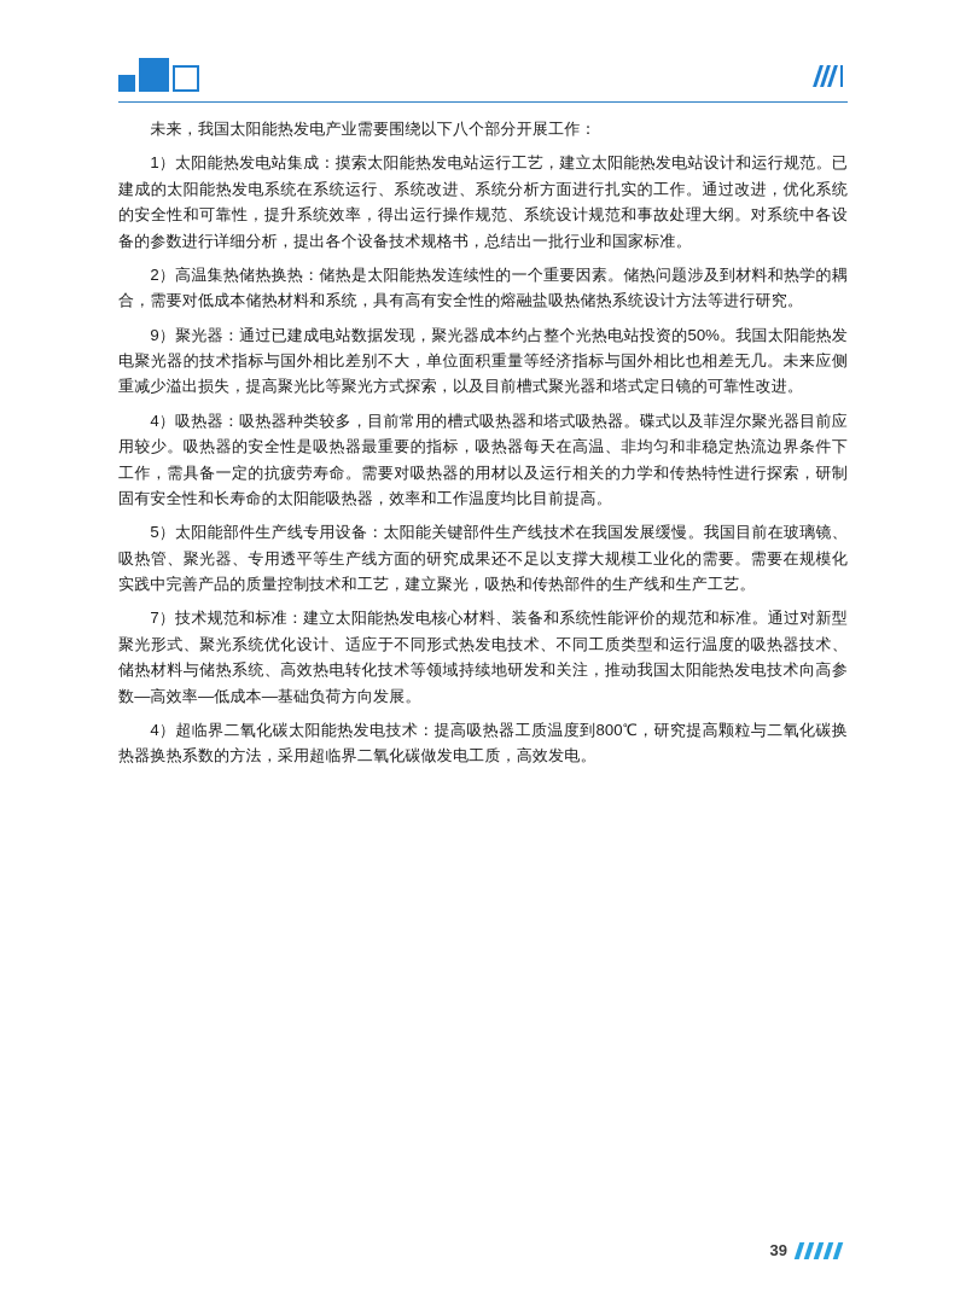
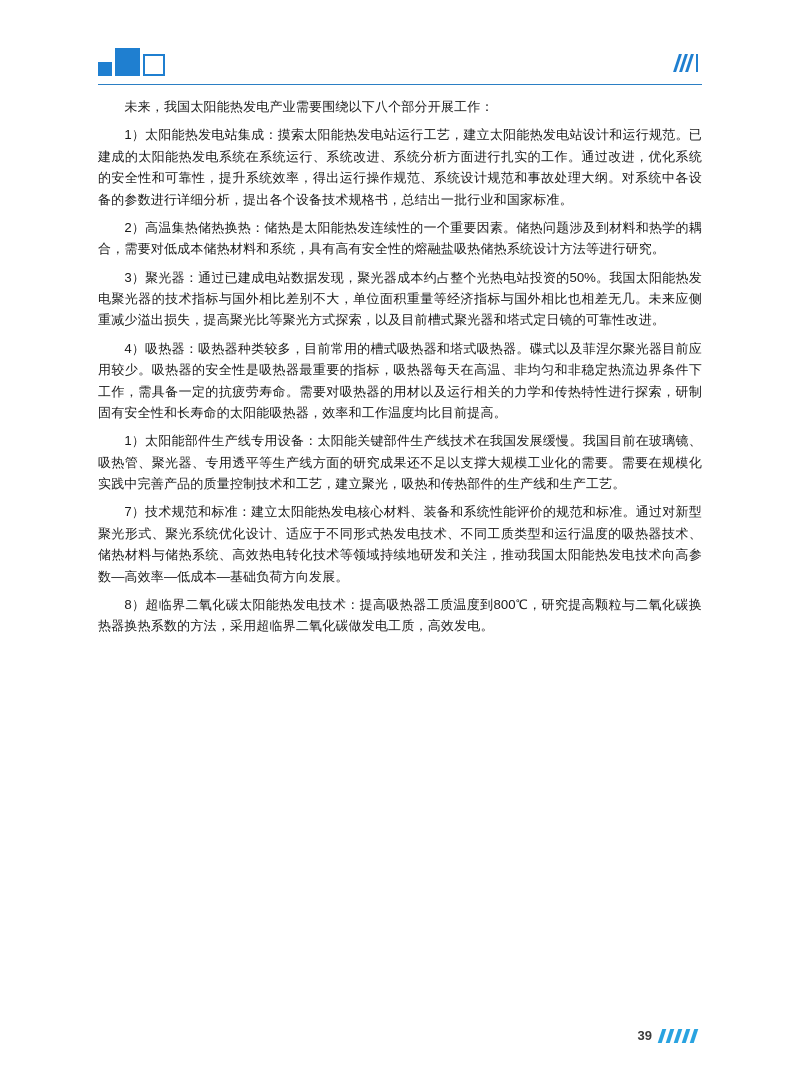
  未来，我国太阳能热发电产业需要围绕以下八个部分开展工作：
  1）太阳能热发电站集成：摸索太阳能热发电站运行工艺，建立太阳能热发电站设计和运行规范。已建成的太阳能热发电系统在系统运行、系统改进、系统分析方面进行扎实的工作。通过改进，优化系统的安全性和可靠性，提升系统效率，得出运行操作规范、系统设计规范和事故处理大纲。对系统中各设备的参数进行详细分析，提出各个设备技术规格书，总结出一批行业和国家标准。
  2）高温集热储热换热：储热是太阳能热发连续性的一个重要因素。储热问题涉及到材料和热学的耦合，需要对低成本储热材料和系统，具有高有安全性的熔融盐吸热储热系统设计方法等进行研究。
- 9）聚光器：通过已建成电站数据发现，聚光器成本约占整个光热电站投资的50%。我国太阳能热发电聚光器的技术指标与国外相比差别不大，单位面积重量等经济指标与国外相比也相差无几。未来应侧重减少溢出损失，提高聚光比等聚光方式探索，以及目前槽式聚光器和塔式定日镜的可靠性改进。
+ 3）聚光器：通过已建成电站数据发现，聚光器成本约占整个光热电站投资的50%。我国太阳能热发电聚光器的技术指标与国外相比差别不大，单位面积重量等经济指标与国外相比也相差无几。未来应侧重减少溢出损失，提高聚光比等聚光方式探索，以及目前槽式聚光器和塔式定日镜的可靠性改进。
  4）吸热器：吸热器种类较多，目前常用的槽式吸热器和塔式吸热器。碟式以及菲涅尔聚光器目前应用较少。吸热器的安全性是吸热器最重要的指标，吸热器每天在高温、非均匀和非稳定热流边界条件下工作，需具备一定的抗疲劳寿命。需要对吸热器的用材以及运行相关的力学和传热特性进行探索，研制固有安全性和长寿命的太阳能吸热器，效率和工作温度均比目前提高。
- 5）太阳能部件生产线专用设备：太阳能关键部件生产线技术在我国发展缓慢。我国目前在玻璃镜、吸热管、聚光器、专用透平等生产线方面的研究成果还不足以支撑大规模工业化的需要。需要在规模化实践中完善产品的质量控制技术和工艺，建立聚光，吸热和传热部件的生产线和生产工艺。
+ 1）太阳能部件生产线专用设备：太阳能关键部件生产线技术在我国发展缓慢。我国目前在玻璃镜、吸热管、聚光器、专用透平等生产线方面的研究成果还不足以支撑大规模工业化的需要。需要在规模化实践中完善产品的质量控制技术和工艺，建立聚光，吸热和传热部件的生产线和生产工艺。
  7）技术规范和标准：建立太阳能热发电核心材料、装备和系统性能评价的规范和标准。通过对新型聚光形式、聚光系统优化设计、适应于不同形式热发电技术、不同工质类型和运行温度的吸热器技术、储热材料与储热系统、高效热电转化技术等领域持续地研发和关注，推动我国太阳能热发电技术向高参数—高效率—低成本—基础负荷方向发展。
- 4）超临界二氧化碳太阳能热发电技术：提高吸热器工质温度到800℃，研究提高颗粒与二氧化碳换热器换热系数的方法，采用超临界二氧化碳做发电工质，高效发电。
+ 8）超临界二氧化碳太阳能热发电技术：提高吸热器工质温度到800℃，研究提高颗粒与二氧化碳换热器换热系数的方法，采用超临界二氧化碳做发电工质，高效发电。
  39
